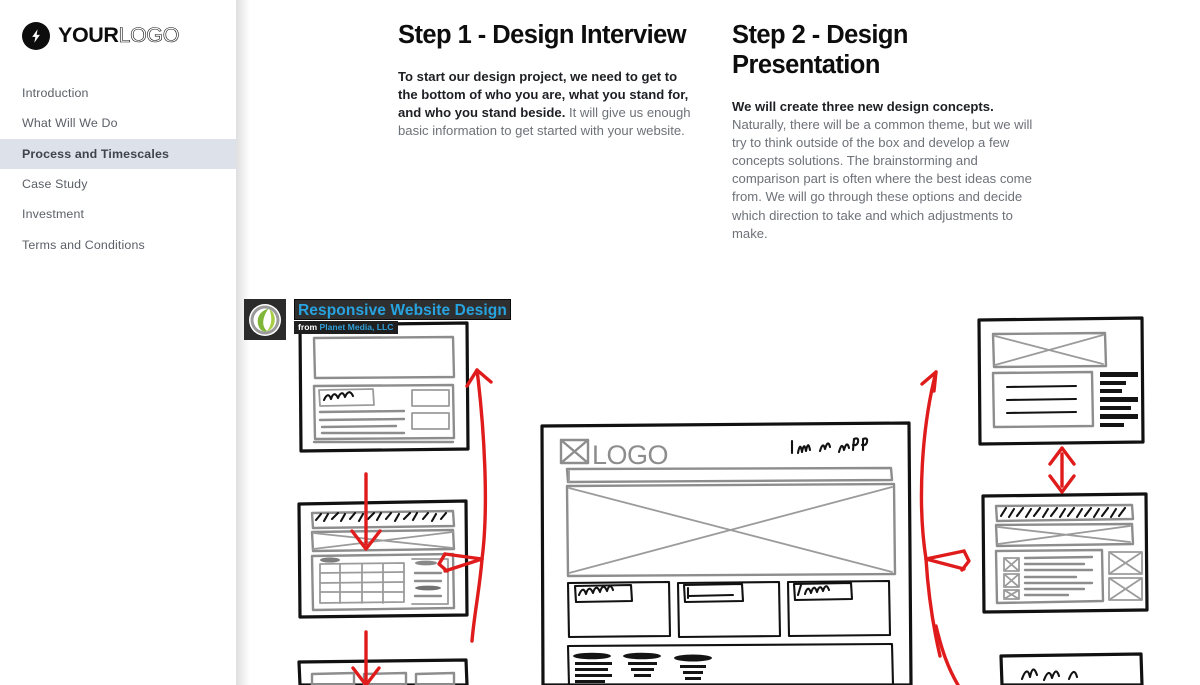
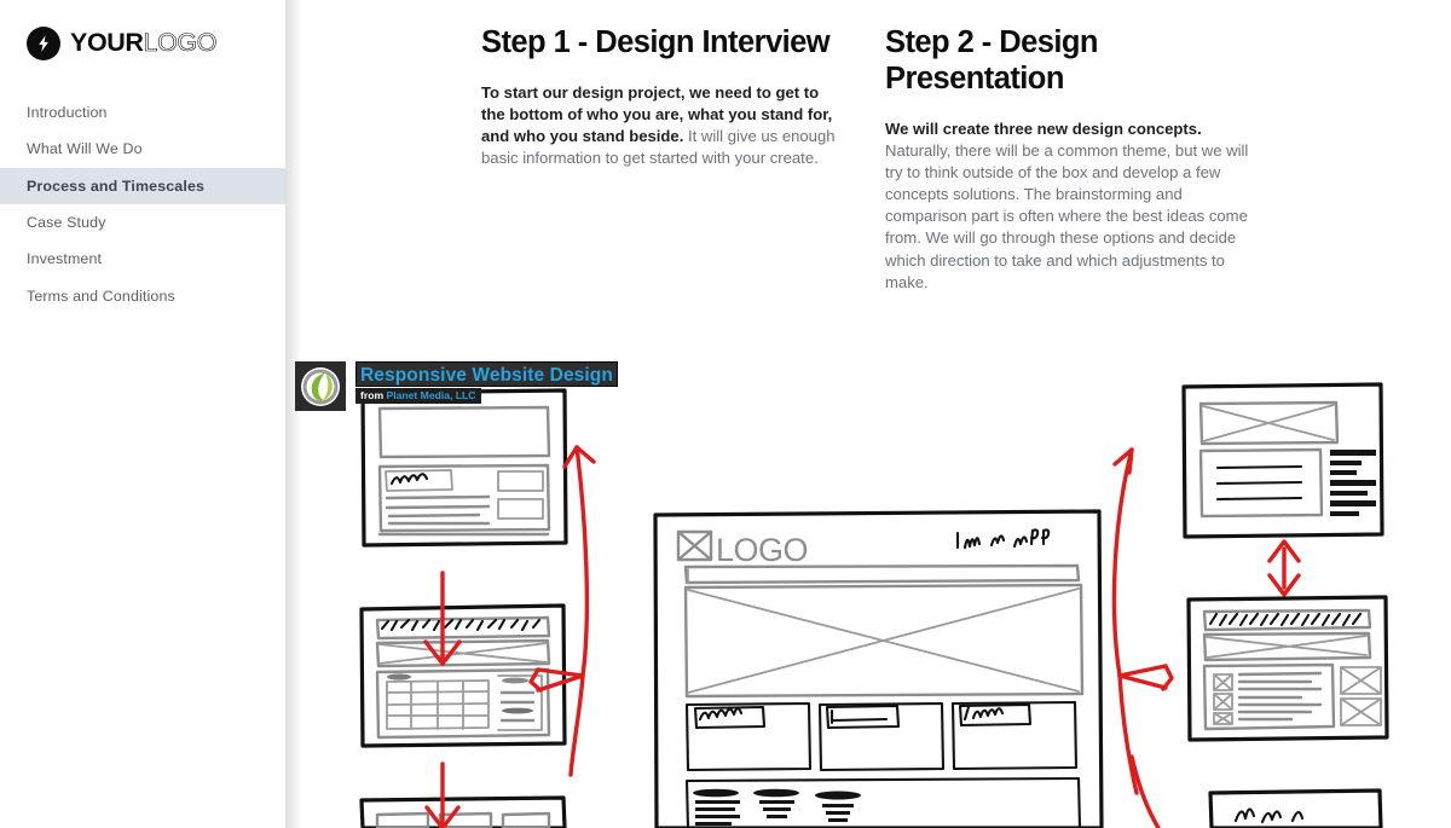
  YOURLOGO
  Introduction
  What Will We Do
  Process and Timescales
  Case Study
  Investment
  Terms and Conditions
  Step 1 - Design Interview
- To start our design project, we need to get to the bottom of who you are, what you stand for, and who you stand beside. It will give us enough basic information to get started with your website.
+ To start our design project, we need to get to the bottom of who you are, what you stand for, and who you stand beside. It will give us enough basic information to get started with your create.
  Step 2 - Design Presentation
  We will create three new design concepts. Naturally, there will be a common theme, but we will try to think outside of the box and develop a few concepts solutions. The brainstorming and comparison part is often where the best ideas come from. We will go through these options and decide which direction to take and which adjustments to make.
  LOGO
  Responsive Website Design
  from Planet Media, LLC
